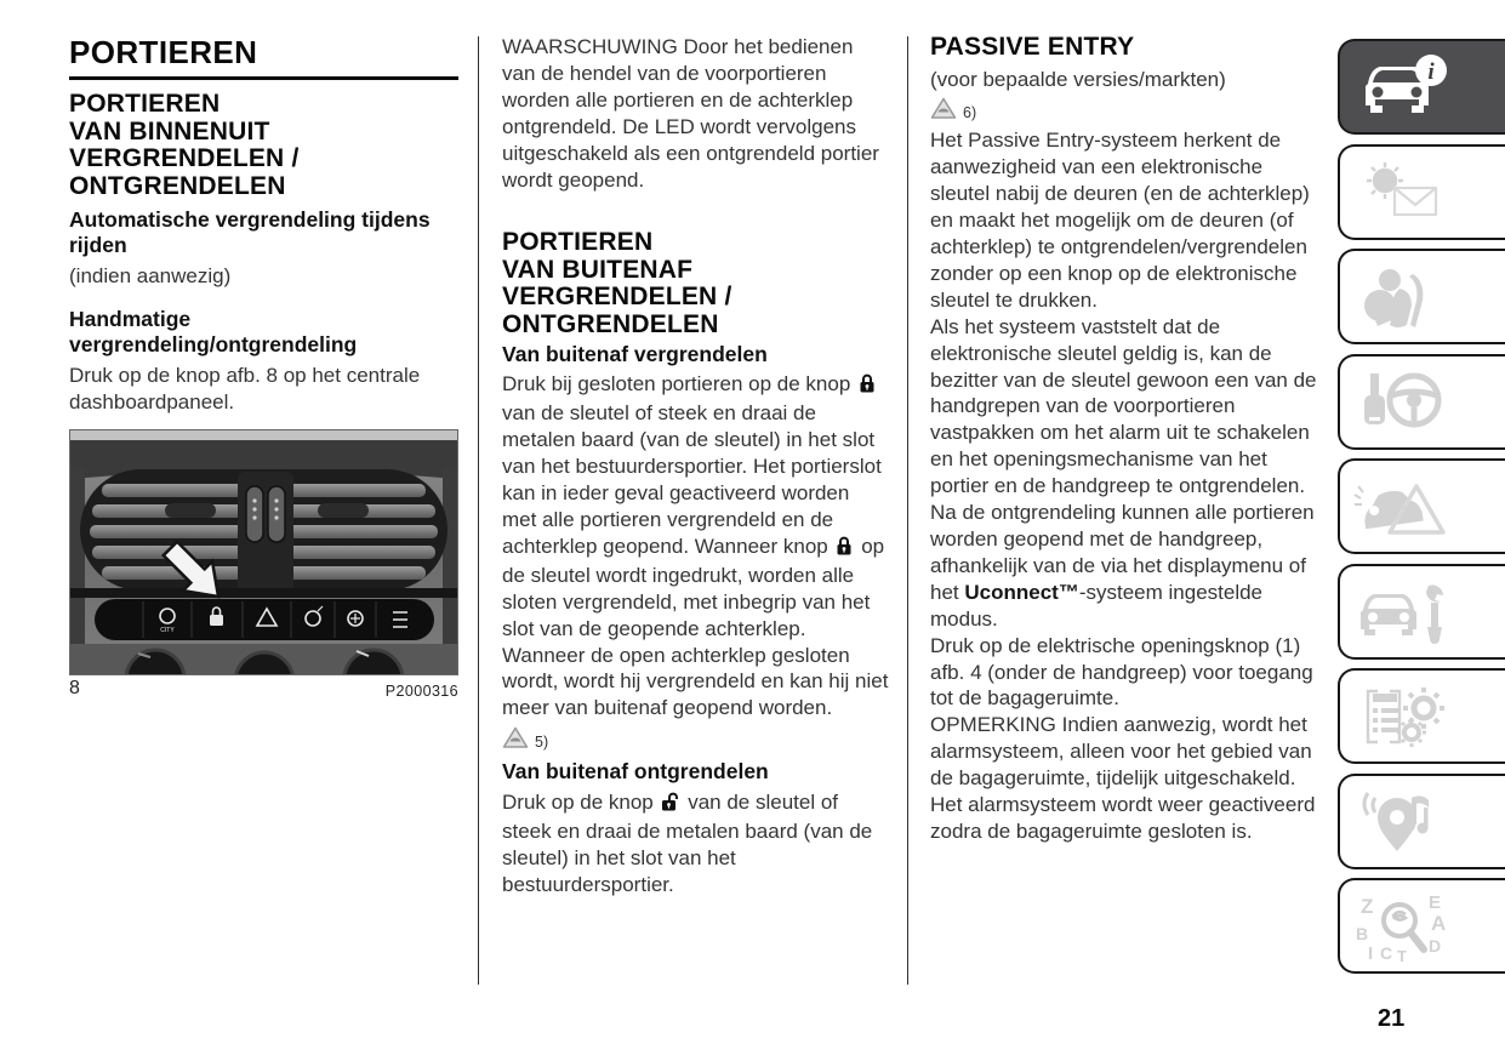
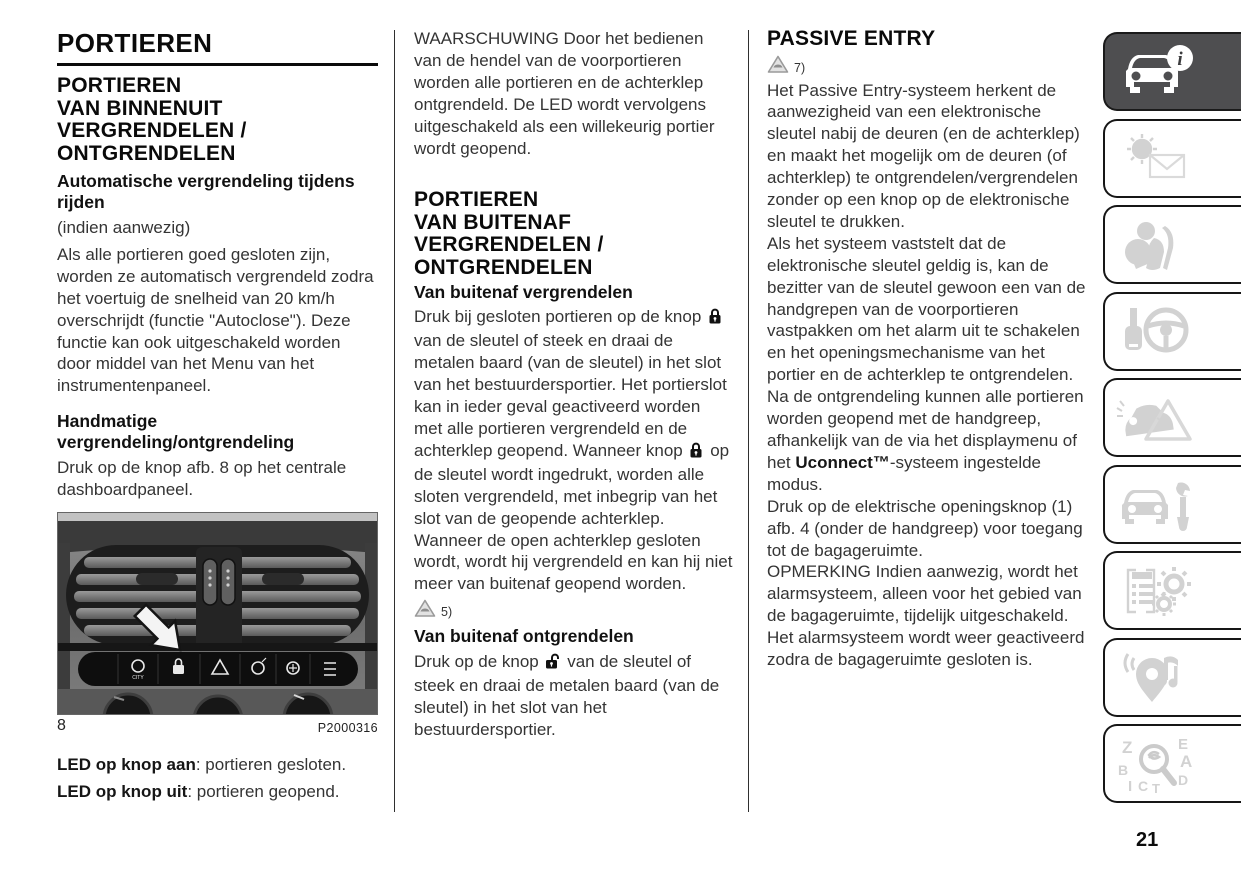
  PORTIEREN
  PORTIEREN
  VAN BINNENUIT
  VERGRENDELEN /
  ONTGRENDELEN
  Automatische vergrendeling tijdens rijden
  (indien aanwezig)
+ Als alle portieren goed gesloten zijn, worden ze automatisch vergrendeld zodra het voertuig de snelheid van 20 km/h overschrijdt (functie "Autoclose"). Deze functie kan ook uitgeschakeld worden door middel van het Menu van het instrumentenpaneel.
  Handmatige vergrendeling/ontgrendeling
  Druk op de knop afb. 8 op het centrale dashboardpaneel.
  8
  P2000316
+ LED op knop aan: portieren gesloten.
+ LED op knop uit: portieren geopend.
- WAARSCHUWING Door het bedienen van de hendel van de voorportieren worden alle portieren en de achterklep ontgrendeld. De LED wordt vervolgens uitgeschakeld als een ontgrendeld portier wordt geopend.
+ WAARSCHUWING Door het bedienen van de hendel van de voorportieren worden alle portieren en de achterklep ontgrendeld. De LED wordt vervolgens uitgeschakeld als een willekeurig portier wordt geopend.
  PORTIEREN
  VAN BUITENAF
  VERGRENDELEN /
  ONTGRENDELEN
  Van buitenaf vergrendelen
  Druk bij gesloten portieren op de knop van de sleutel of steek en draai de metalen baard (van de sleutel) in het slot van het bestuurdersportier. Het portierslot kan in ieder geval geactiveerd worden met alle portieren vergrendeld en de achterklep geopend. Wanneer knop op de sleutel wordt ingedrukt, worden alle sloten vergrendeld, met inbegrip van het slot van de geopende achterklep. Wanneer de open achterklep gesloten wordt, wordt hij vergrendeld en kan hij niet meer van buitenaf geopend worden.
  5)
  Van buitenaf ontgrendelen
  Druk op de knop van de sleutel of steek en draai de metalen baard (van de sleutel) in het slot van het bestuurdersportier.
  PASSIVE ENTRY
- (voor bepaalde versies/markten)
- 6)
+ 7)
  Het Passive Entry-systeem herkent de aanwezigheid van een elektronische sleutel nabij de deuren (en de achterklep) en maakt het mogelijk om de deuren (of achterklep) te ontgrendelen/vergrendelen zonder op een knop op de elektronische sleutel te drukken.
- Als het systeem vaststelt dat de elektronische sleutel geldig is, kan de bezitter van de sleutel gewoon een van de handgrepen van de voorportieren vastpakken om het alarm uit te schakelen en het openingsmechanisme van het portier en de handgreep te ontgrendelen.
+ Als het systeem vaststelt dat de elektronische sleutel geldig is, kan de bezitter van de sleutel gewoon een van de handgrepen van de voorportieren vastpakken om het alarm uit te schakelen en het openingsmechanisme van het portier en de achterklep te ontgrendelen.
  Na de ontgrendeling kunnen alle portieren worden geopend met de handgreep, afhankelijk van de via het displaymenu of het Uconnect™-systeem ingestelde modus.
  Druk op de elektrische openingsknop (1) afb. 4 (onder de handgreep) voor toegang tot de bagageruimte.
  OPMERKING Indien aanwezig, wordt het alarmsysteem, alleen voor het gebied van de bagageruimte, tijdelijk uitgeschakeld. Het alarmsysteem wordt weer geactiveerd zodra de bagageruimte gesloten is.
  i
  Z
  E
  B
  A
  I
  C
  T
  D
  21
